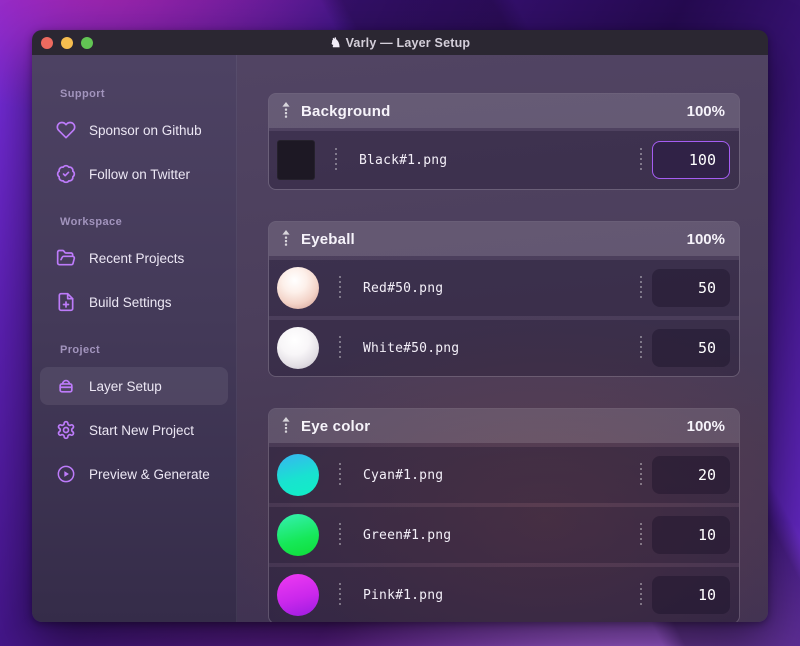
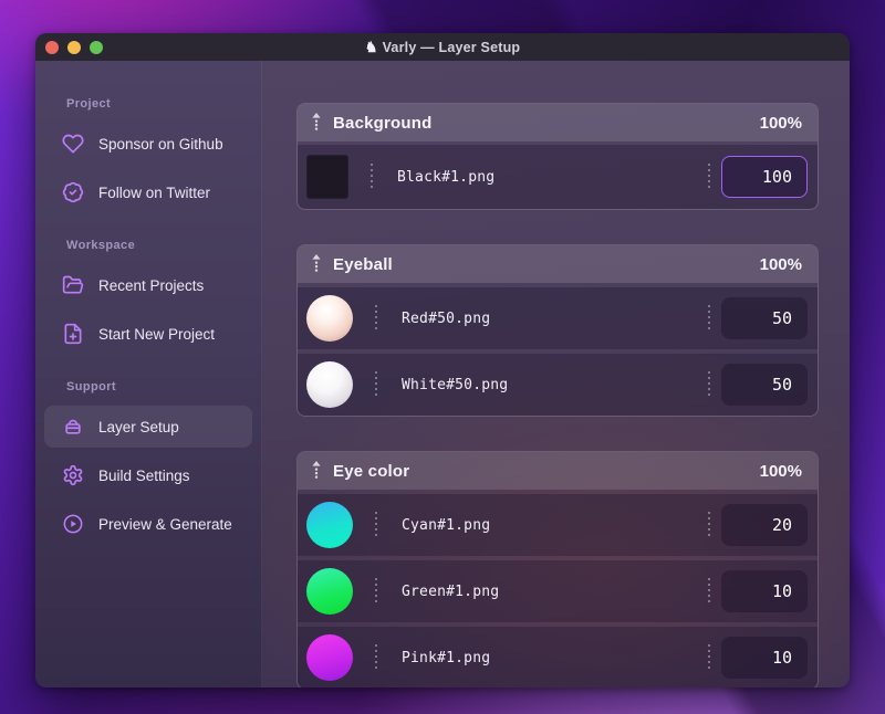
  ♞ Varly — Layer Setup
- Support
+ Project
  Sponsor on Github
  Follow on Twitter
  Workspace
  Recent Projects
- Build Settings
+ Start New Project
- Project
+ Support
  Layer Setup
- Start New Project
+ Build Settings
  Preview & Generate
  Background
  100%
  Black#1.png
  100
  Eyeball
  100%
  Red#50.png
  50
  White#50.png
  50
  Eye color
  100%
  Cyan#1.png
  20
  Green#1.png
  10
  Pink#1.png
  10
